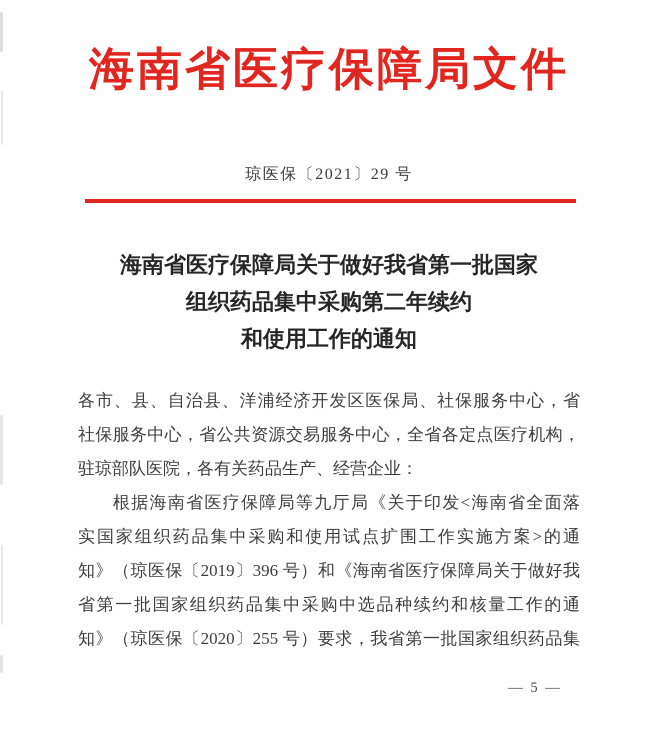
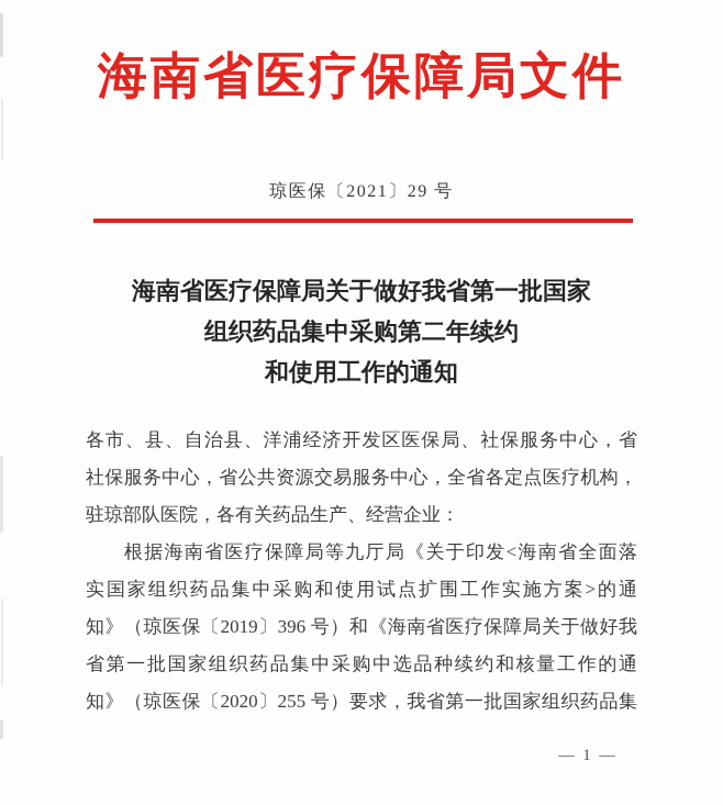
  海南省医疗保障局文件
  琼医保〔2021〕29 号
  海南省医疗保障局关于做好我省第一批国家
  组织药品集中采购第二年续约
  和使用工作的通知
  各市、县、自治县、洋浦经济开发区医保局、社保服务中心，省
  社保服务中心，省公共资源交易服务中心，全省各定点医疗机构，
  驻琼部队医院，各有关药品生产、经营企业：
  根据海南省医疗保障局等九厅局《关于印发<海南省全面落
  实国家组织药品集中采购和使用试点扩围工作实施方案>的通
  知》（琼医保〔2019〕396 号）和《海南省医疗保障局关于做好我
  省第一批国家组织药品集中采购中选品种续约和核量工作的通
  知》（琼医保〔2020〕255 号）要求，我省第一批国家组织药品集
- — 5 —
+ — 1 —
